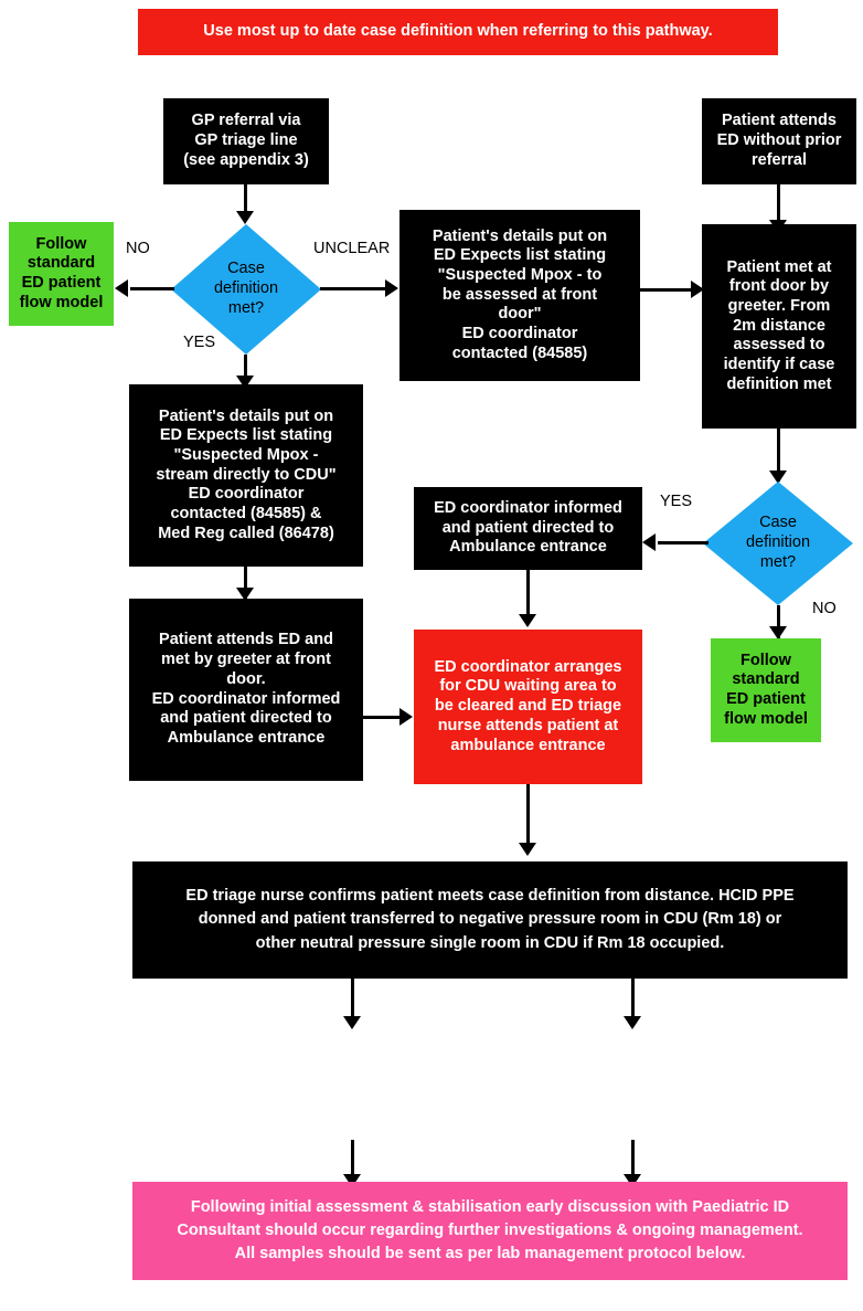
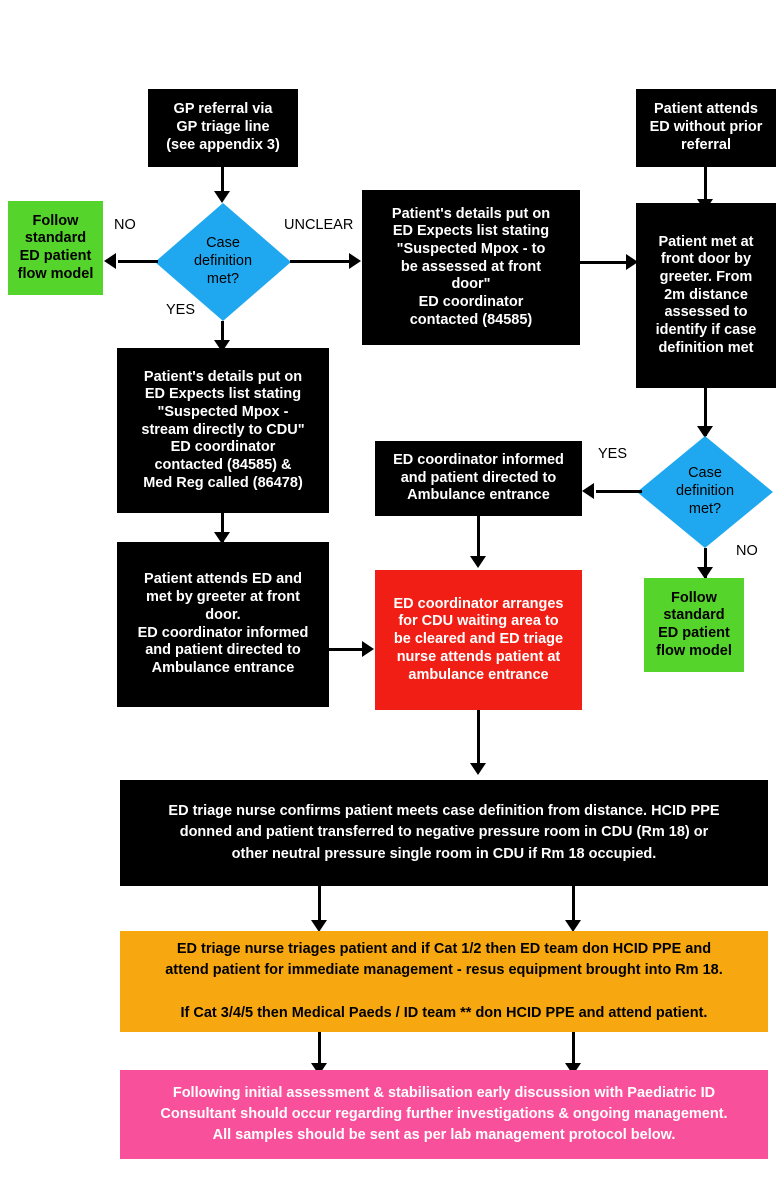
- Use most up to date case definition when referring to this pathway.
  GP referral via
  GP triage line
  (see appendix 3)
  Patient attends
  ED without prior
  referral
  Case
  definition
  met?
  Follow
  standard
  ED patient
  flow model
  NO
  UNCLEAR
  YES
  Patient's details put on
  ED Expects list stating
  "Suspected Mpox - to
  be assessed at front
  door"
  ED coordinator
  contacted (84585)
  Patient met at
  front door by
  greeter. From
  2m distance
  assessed to
  identify if case
  definition met
  Patient's details put on
  ED Expects list stating
  "Suspected Mpox -
  stream directly to CDU"
  ED coordinator
  contacted (84585) &
  Med Reg called (86478)
  Case
  definition
  met?
  YES
  NO
  ED coordinator informed
  and patient directed to
  Ambulance entrance
  Patient attends ED and
  met by greeter at front
  door.
  ED coordinator informed
  and patient directed to
  Ambulance entrance
  ED coordinator arranges
  for CDU waiting area to
  be cleared and ED triage
  nurse attends patient at
  ambulance entrance
  Follow
  standard
  ED patient
  flow model
  ED triage nurse confirms patient meets case definition from distance. HCID PPE
  donned and patient transferred to negative pressure room in CDU (Rm 18) or
  other neutral pressure single room in CDU if Rm 18 occupied.
+ ED triage nurse triages patient and if Cat 1/2 then ED team don HCID PPE and
+ attend patient for immediate management - resus equipment brought into Rm 18.
+ If Cat 3/4/5 then Medical Paeds / ID team ** don HCID PPE and attend patient.
  Following initial assessment & stabilisation early discussion with Paediatric ID
  Consultant should occur regarding further investigations & ongoing management.
  All samples should be sent as per lab management protocol below.
